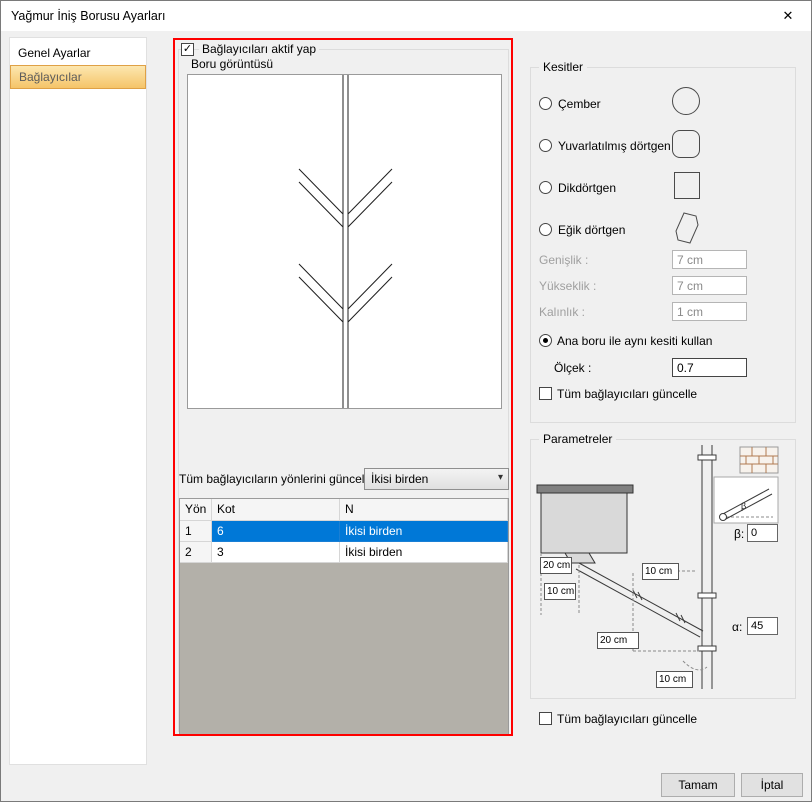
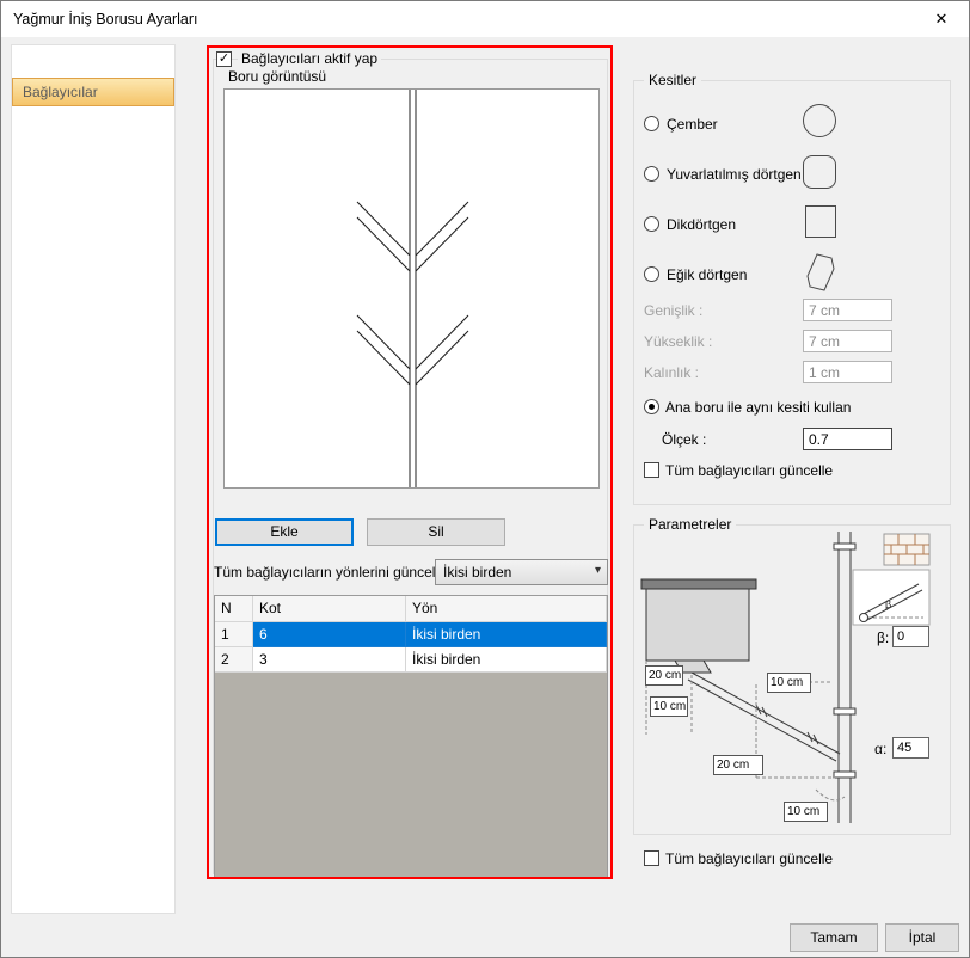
  Yağmur İniş Borusu Ayarları
  ✕
- Genel Ayarlar
  Bağlayıcılar
  ✓
  Bağlayıcıları aktif yap
  Boru görüntüsü
+ Ekle
+ Sil
  Tüm bağlayıcıların yönlerini günce
  İkisi birden
  ▾
- Yön
+ N
  Kot
- N
+ Yön
  1
  6
  İkisi birden
  2
  3
  İkisi birden
  Kesitler
  Çember
  Yuvarlatılmış dörtgen
  Dikdörtgen
  Eğik dörtgen
  Genişlik :
  7 cm
  Yükseklik :
  7 cm
  Kalınlık :
  1 cm
  Ana boru ile aynı kesiti kullan
  Ölçek :
  0.7
  Tüm bağlayıcıları güncelle
  Parametreler
  β
  20 cm
  10 cm
  10 cm
  20 cm
  10 cm
  β:
  0
  α:
  45
  Tüm bağlayıcıları güncelle
  Tamam
  İptal
